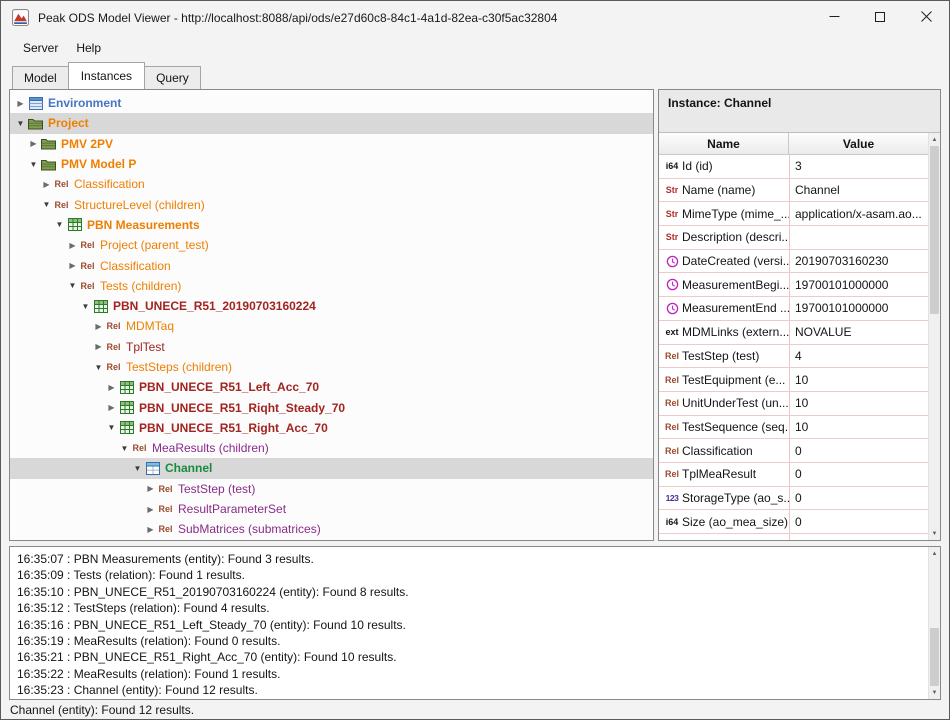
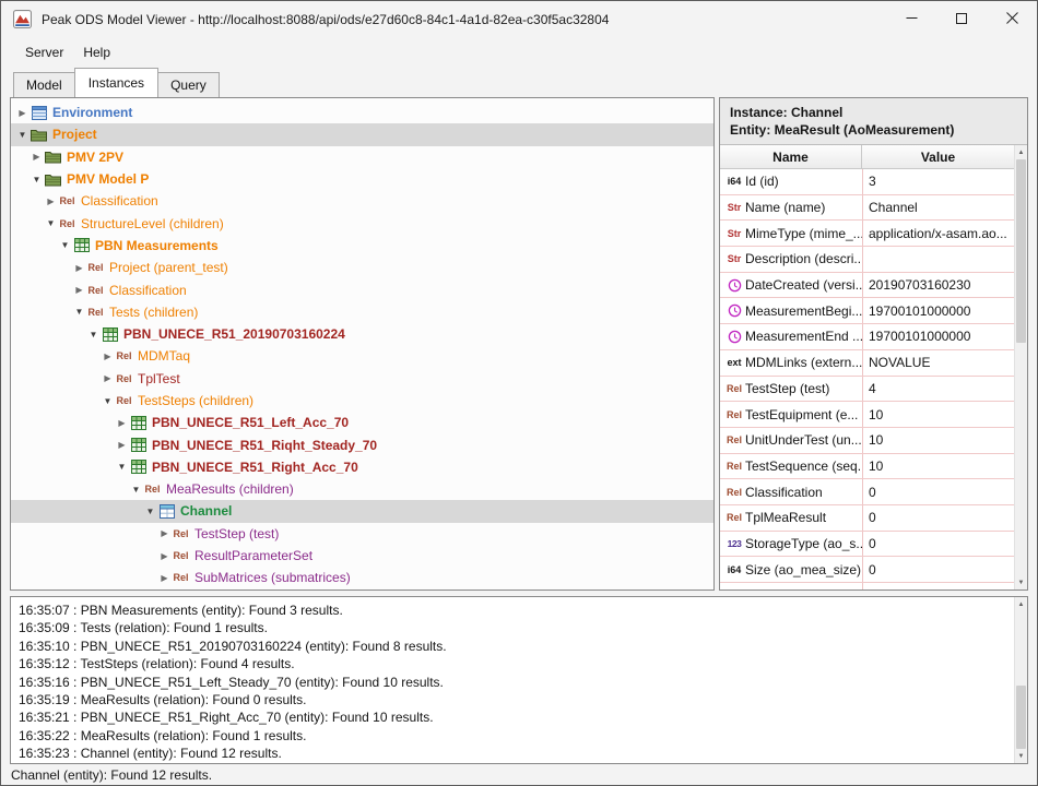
  Peak ODS Model Viewer - http://localhost:8088/api/ods/e27d60c8-84c1-4a1d-82ea-c30f5ac32804
  Server
  Help
  Model
  Instances
  Query
  ▶
  Environment
  ▼
  Project
  ▶
  PMV 2PV
  ▼
  PMV Model P
  ▶
  Rel
  Classification
  ▼
  Rel
  StructureLevel (children)
  ▼
  PBN Measurements
  ▶
  Rel
  Project (parent_test)
  ▶
  Rel
  Classification
  ▼
  Rel
  Tests (children)
  ▼
  PBN_UNECE_R51_20190703160224
  ▶
  Rel
  MDMTaq
  ▶
  Rel
  TplTest
  ▼
  Rel
  TestSteps (children)
  ▶
  PBN_UNECE_R51_Left_Acc_70
  ▶
  PBN_UNECE_R51_Riqht_Steady_70
  ▼
  PBN_UNECE_R51_Right_Acc_70
  ▼
  Rel
  MeaResults (children)
  ▼
  Channel
  ▶
  Rel
  TestStep (test)
  ▶
  Rel
  ResultParameterSet
  ▶
  Rel
  SubMatrices (submatrices)
  Instance: Channel
+ Entity: MeaResult (AoMeasurement)
  Name
  Value
  i64
  Id (id)
  3
  Str
  Name (name)
  Channel
  Str
  MimeType (mime_..
  application/x-asam.ao...
  Str
  Description (descri..
  DateCreated (versi..
  20190703160230
  MeasurementBegi...
  19700101000000
  MeasurementEnd ...
  19700101000000
  ext
  MDMLinks (extern...
  NOVALUE
  Rel
  TestStep (test)
  4
  Rel
  TestEquipment (e...
  10
  Rel
  UnitUnderTest (un...
  10
  Rel
  TestSequence (seq.
  10
  Rel
  Classification
  0
  Rel
  TplMeaResult
  0
  123
  StorageType (ao_s..
  0
  i64
  Size (ao_mea_size)
  0
  16:35:07 : PBN Measurements (entity): Found 3 results.
  16:35:09 : Tests (relation): Found 1 results.
  16:35:10 : PBN_UNECE_R51_20190703160224 (entity): Found 8 results.
  16:35:12 : TestSteps (relation): Found 4 results.
  16:35:16 : PBN_UNECE_R51_Left_Steady_70 (entity): Found 10 results.
  16:35:19 : MeaResults (relation): Found 0 results.
  16:35:21 : PBN_UNECE_R51_Right_Acc_70 (entity): Found 10 results.
  16:35:22 : MeaResults (relation): Found 1 results.
  16:35:23 : Channel (entity): Found 12 results.
  Channel (entity): Found 12 results.
